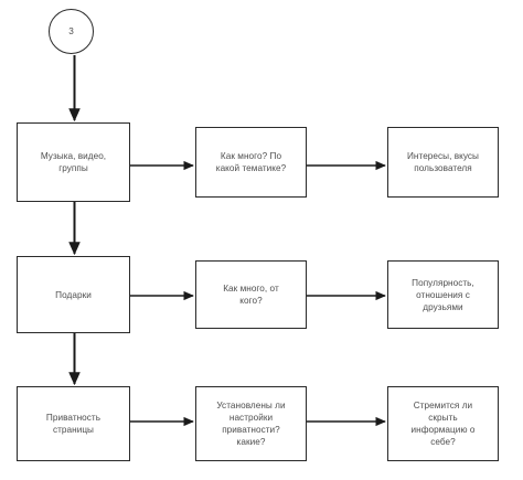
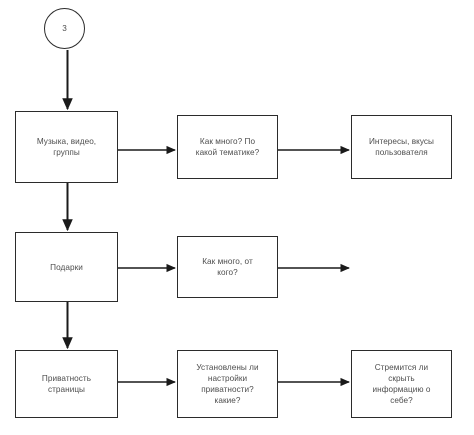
  3
  Музыка, видео,
  группы
  Как много? По
  какой тематике?
  Интересы, вкусы
  пользователя
  Подарки
  Как много, от
  кого?
- Популярность,
- отношения с
- друзьями
  Приватность
  страницы
  Установлены ли
  настройки
  приватности?
  какие?
  Стремится ли
  скрыть
  информацию о
  себе?
